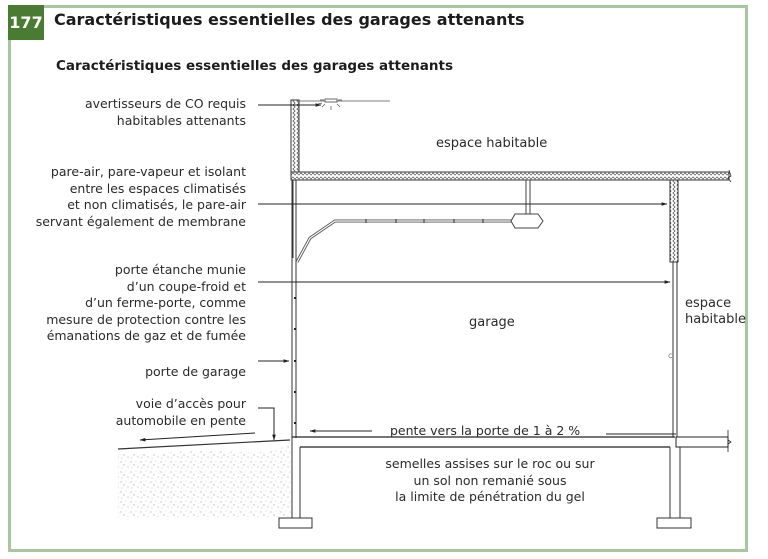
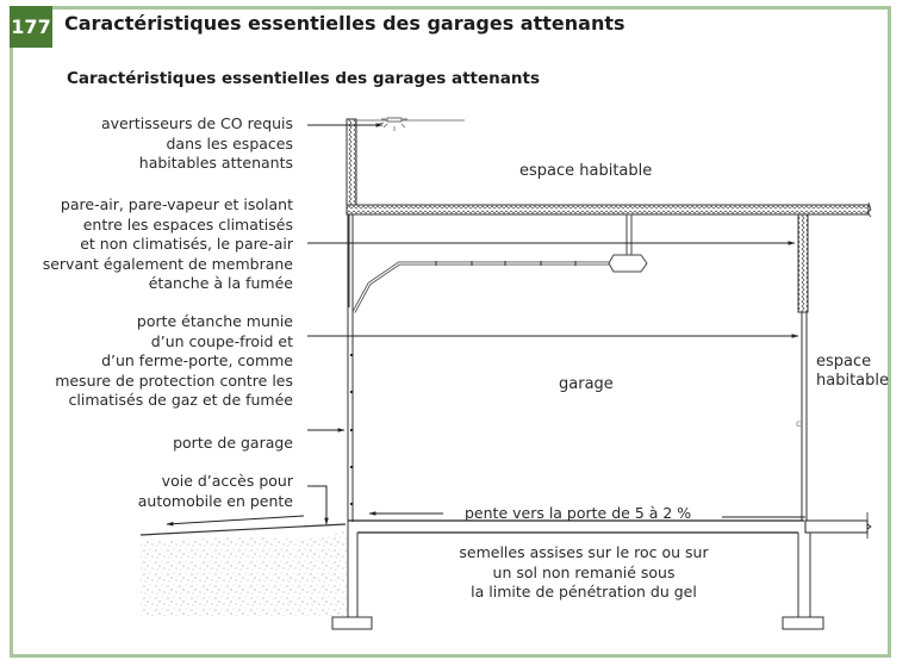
  177
  Caractéristiques essentielles des garages attenants
  Caractéristiques essentielles des garages attenants
  c
  avertisseurs de CO requis
+ dans les espaces
  habitables attenants
  pare-air, pare-vapeur et isolant
  entre les espaces climatisés
  et non climatisés, le pare-air
  servant également de membrane
+ étanche à la fumée
  porte étanche munie
  d’un coupe-froid et
  d’un ferme-porte, comme
  mesure de protection contre les
- émanations de gaz et de fumée
+ climatisés de gaz et de fumée
  porte de garage
  voie d’accès pour
  automobile en pente
- pente vers la porte de 1 à 2 %
+ pente vers la porte de 5 à 2 %
  semelles assises sur le roc ou sur
  un sol non remanié sous
  la limite de pénétration du gel
  espace habitable
  garage
  espace
  habitable
